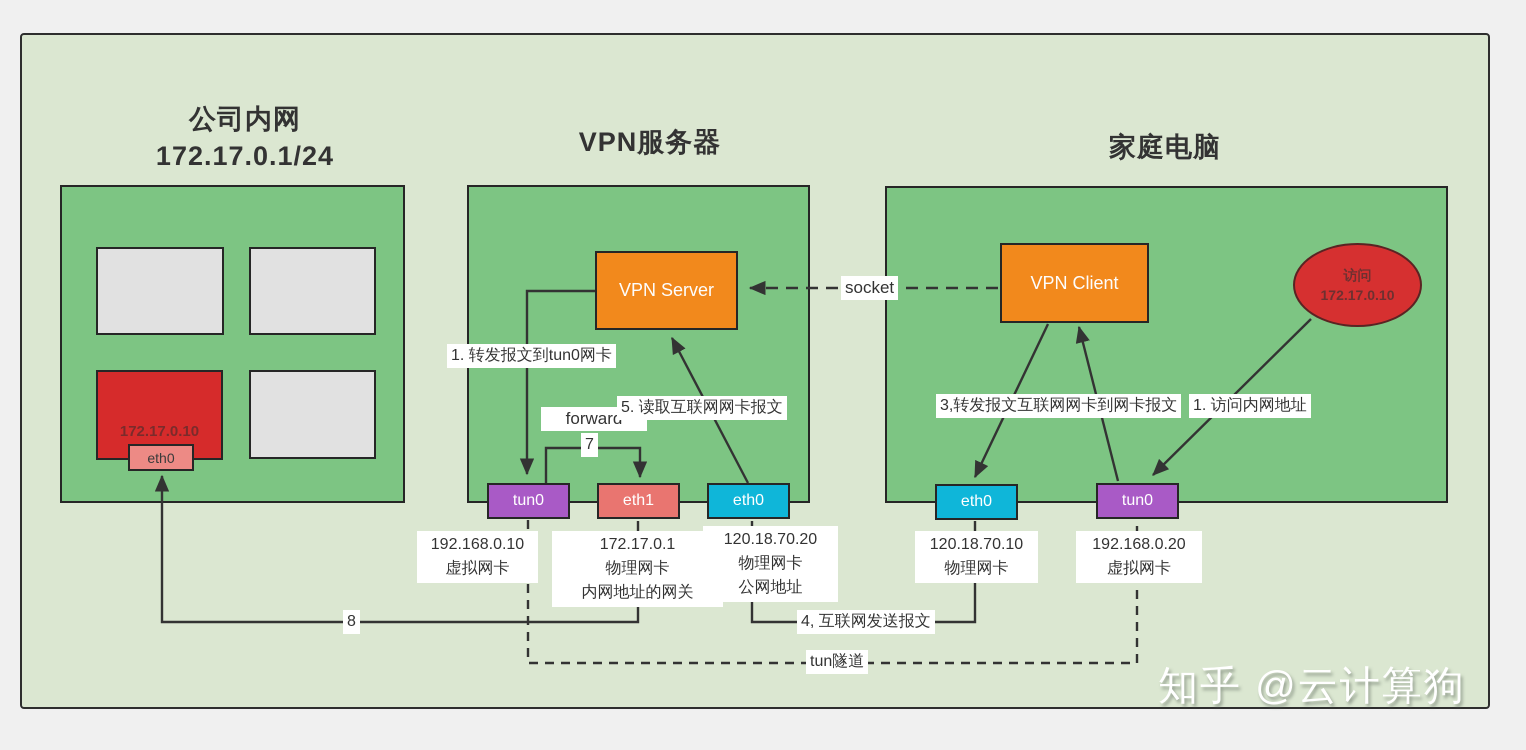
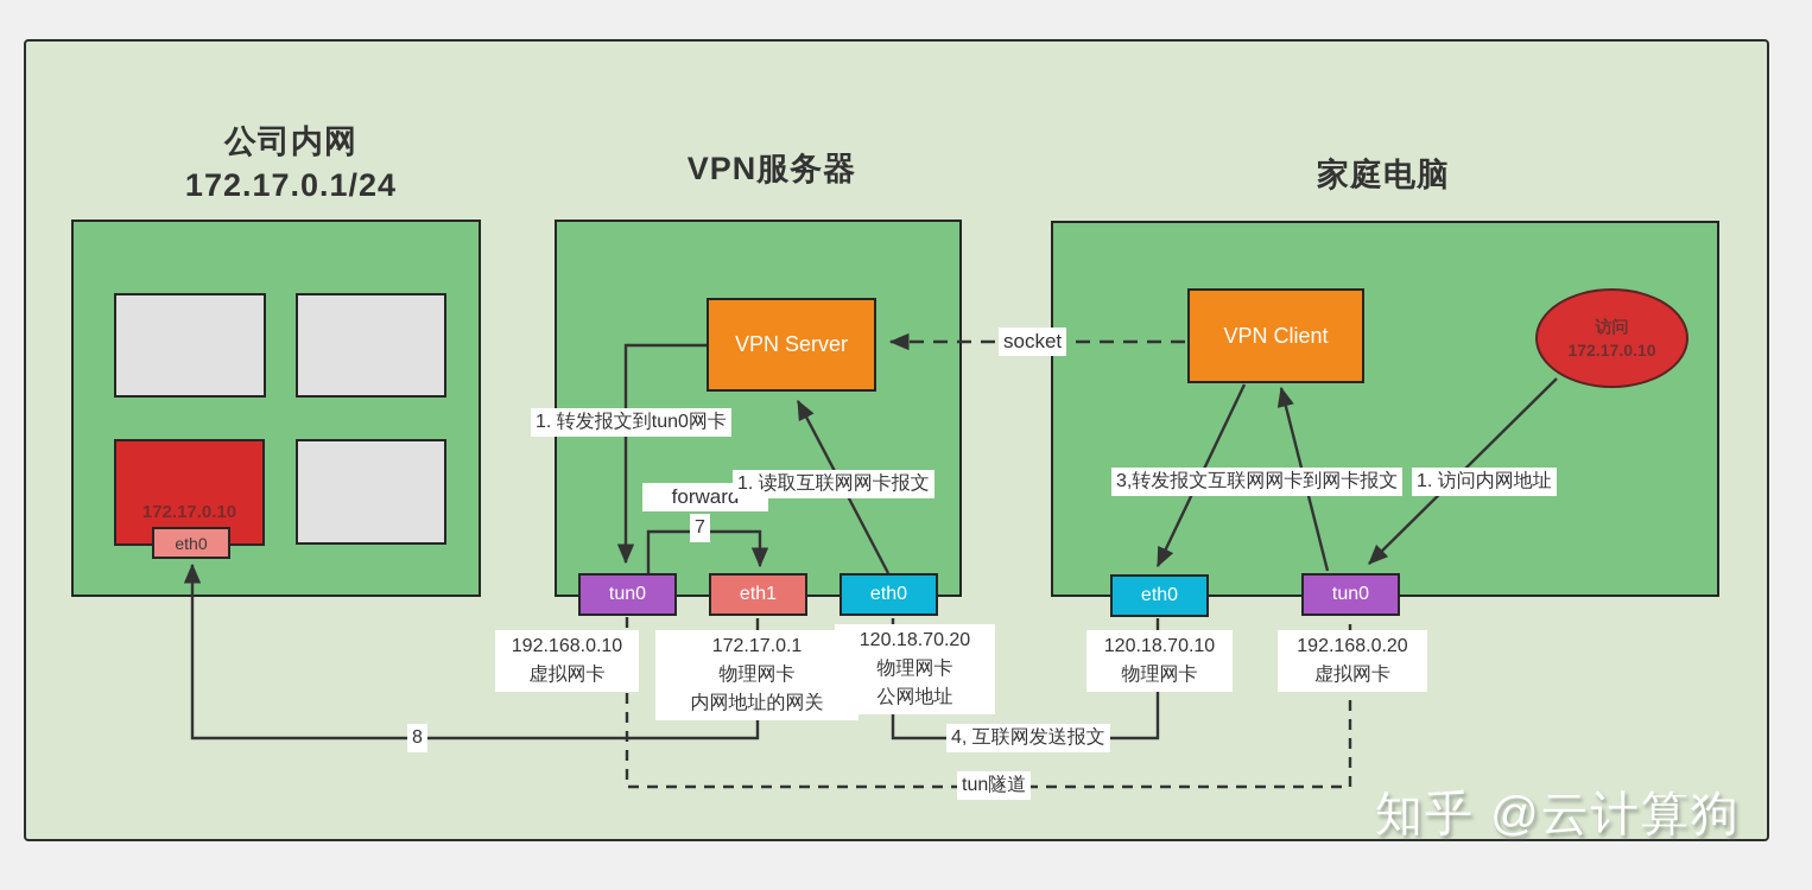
  公司内网
  172.17.0.1/24
  VPN服务器
  家庭电脑
  172.17.0.10
  eth0
  VPN Server
  tun0
  eth1
  eth0
  VPN Client
  访问
  172.17.0.10
  eth0
  tun0
  192.168.0.10
  虚拟网卡
  172.17.0.1
  物理网卡
  内网地址的网关
  120.18.70.20
  物理网卡
  公网地址
  120.18.70.10
  物理网卡
  192.168.0.20
  虚拟网卡
  1. 转发报文到tun0网卡
  forwar
  7
- 5. 读取互联网网卡报文
+ 1. 读取互联网网卡报文
  socket
  3,转发报文互联网网卡到网卡报文
  1. 访问内网地址
  8
  4, 互联网发送报文
  tun隧道
  知乎 @云计算狗
